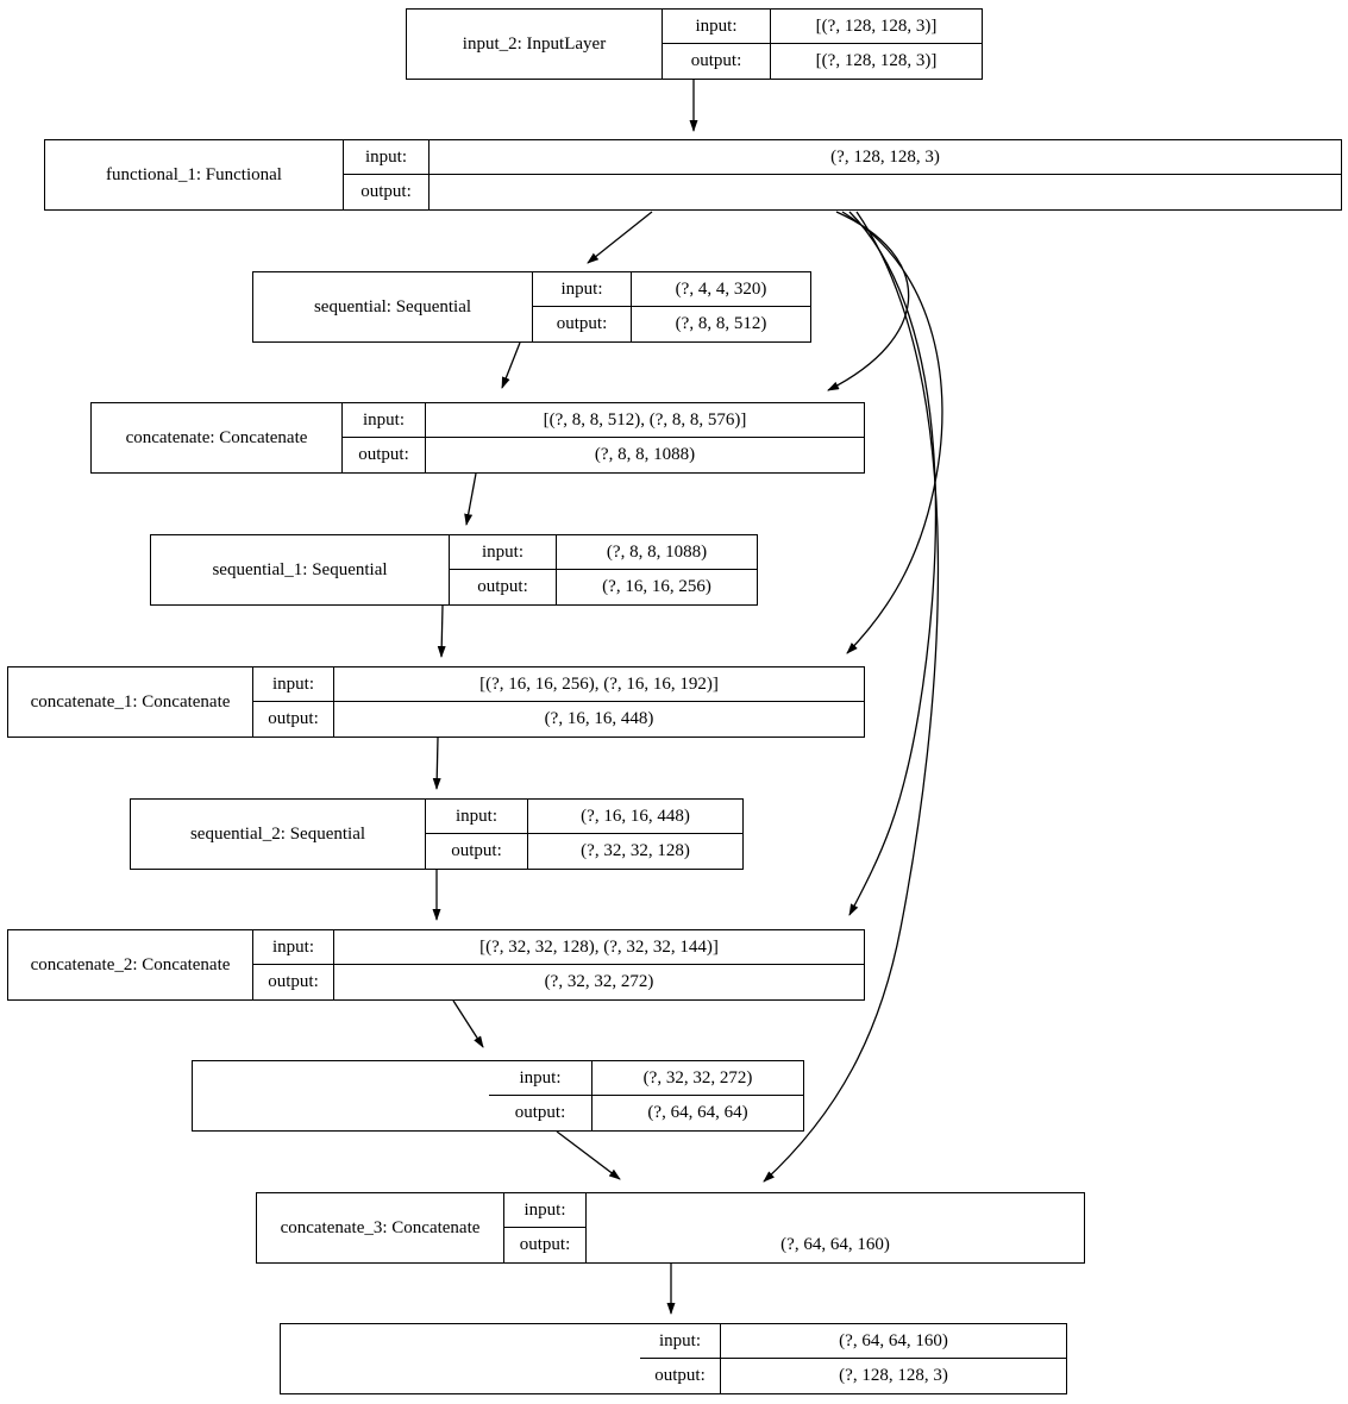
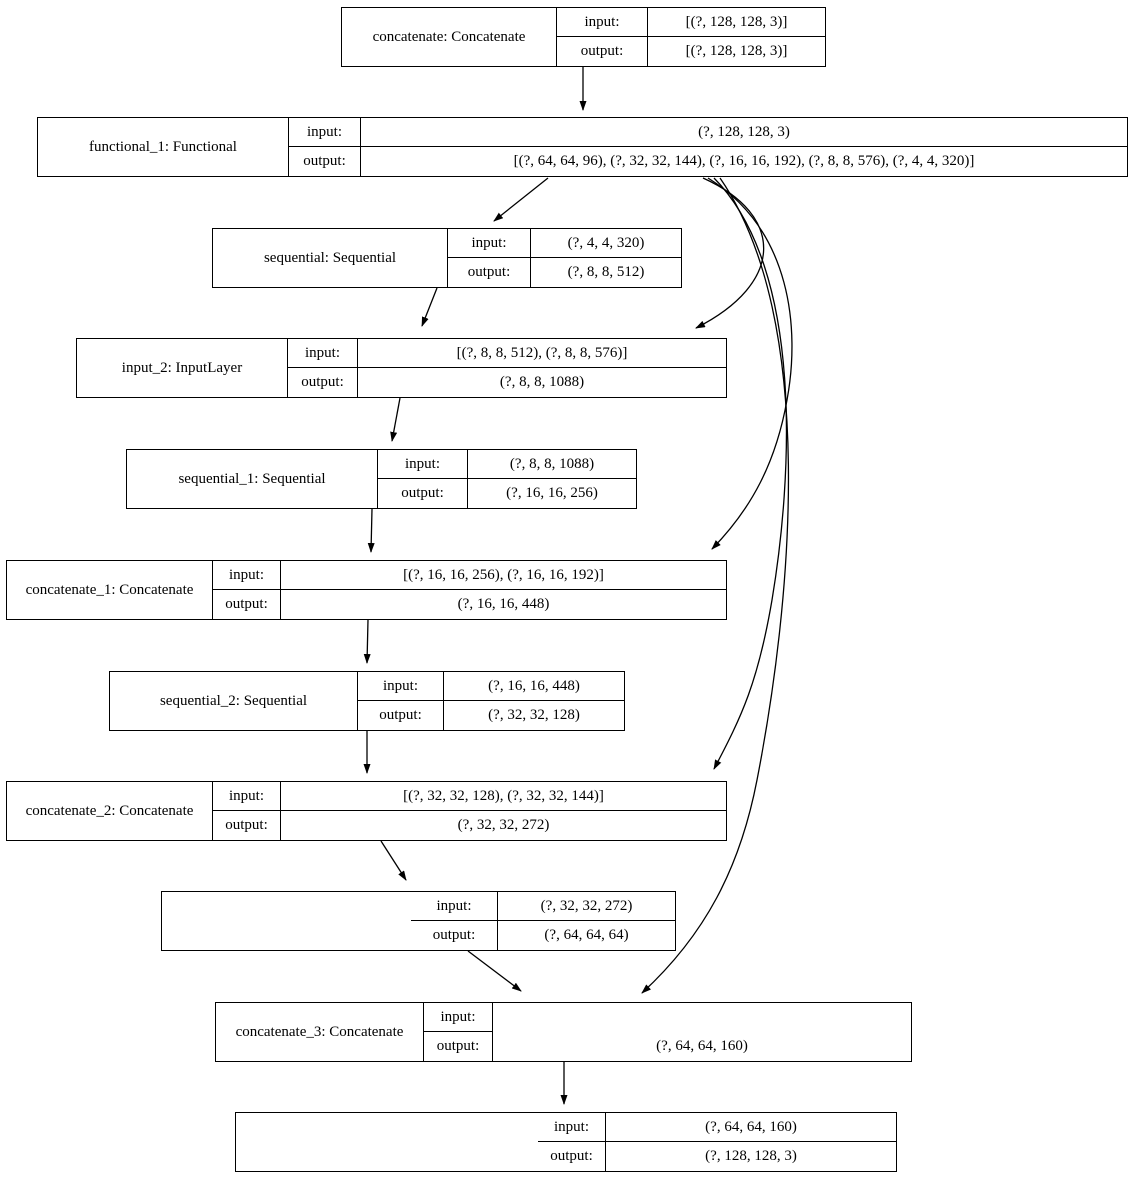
- input_2: InputLayer
+ concatenate: Concatenate
  input:
  [(?, 128, 128, 3)]
  output:
  [(?, 128, 128, 3)]
  functional_1: Functional
  input:
  (?, 128, 128, 3)
  output:
+ [(?, 64, 64, 96), (?, 32, 32, 144), (?, 16, 16, 192), (?, 8, 8, 576), (?, 4, 4, 320)]
  sequential: Sequential
  input:
  (?, 4, 4, 320)
  output:
  (?, 8, 8, 512)
- concatenate: Concatenate
+ input_2: InputLayer
  input:
  [(?, 8, 8, 512), (?, 8, 8, 576)]
  output:
  (?, 8, 8, 1088)
  sequential_1: Sequential
  input:
  (?, 8, 8, 1088)
  output:
  (?, 16, 16, 256)
  concatenate_1: Concatenate
  input:
  [(?, 16, 16, 256), (?, 16, 16, 192)]
  output:
  (?, 16, 16, 448)
  sequential_2: Sequential
  input:
  (?, 16, 16, 448)
  output:
  (?, 32, 32, 128)
  concatenate_2: Concatenate
  input:
  [(?, 32, 32, 128), (?, 32, 32, 144)]
  output:
  (?, 32, 32, 272)
  input:
  (?, 32, 32, 272)
  output:
  (?, 64, 64, 64)
  concatenate_3: Concatenate
  input:
  output:
  (?, 64, 64, 160)
  input:
  (?, 64, 64, 160)
  output:
  (?, 128, 128, 3)
